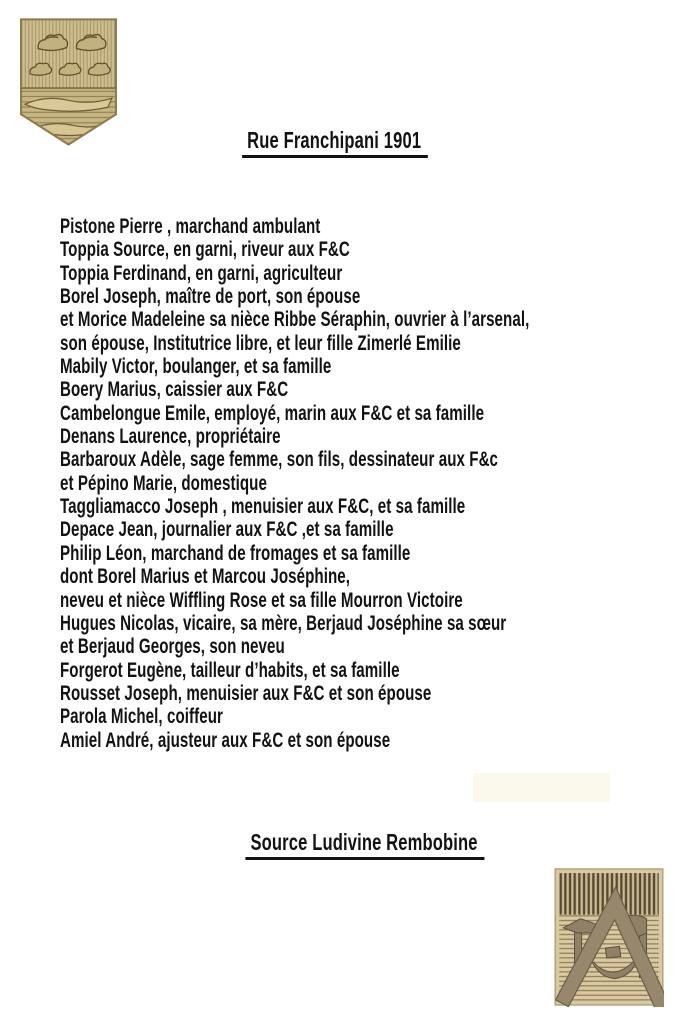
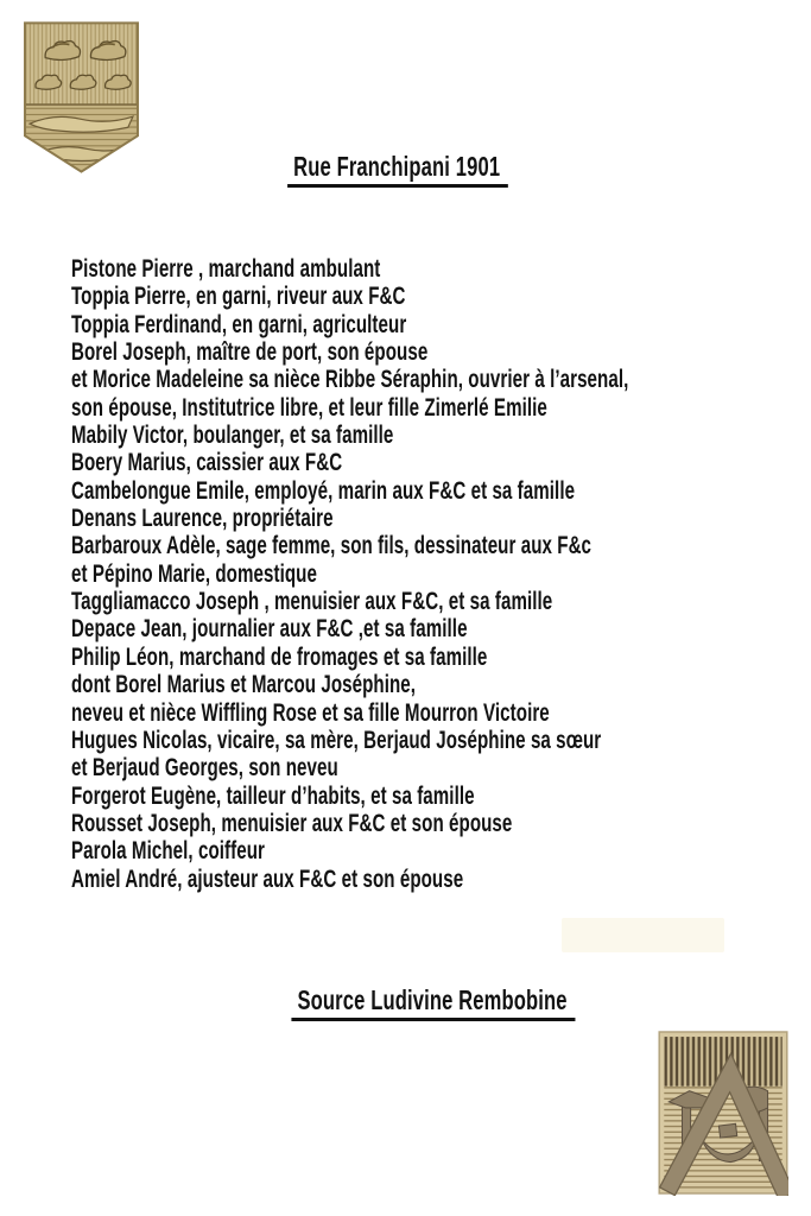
  Rue Franchipani 1901
  Pistone Pierre , marchand ambulant
- Toppia Source, en garni, riveur aux F&C
+ Toppia Pierre, en garni, riveur aux F&C
  Toppia Ferdinand, en garni, agriculteur
  Borel Joseph, maître de port, son épouse
  et Morice Madeleine sa nièce Ribbe Séraphin, ouvrier à l’arsenal,
  son épouse, Institutrice libre, et leur fille Zimerlé Emilie
  Mabily Victor, boulanger, et sa famille
  Boery Marius, caissier aux F&C
  Cambelongue Emile, employé, marin aux F&C et sa famille
  Denans Laurence, propriétaire
  Barbaroux Adèle, sage femme, son fils, dessinateur aux F&c
  et Pépino Marie, domestique
  Taggliamacco Joseph , menuisier aux F&C, et sa famille
  Depace Jean, journalier aux F&C ,et sa famille
  Philip Léon, marchand de fromages et sa famille
  dont Borel Marius et Marcou Joséphine,
  neveu et nièce Wiffling Rose et sa fille Mourron Victoire
  Hugues Nicolas, vicaire, sa mère, Berjaud Joséphine sa sœur
  et Berjaud Georges, son neveu
  Forgerot Eugène, tailleur d’habits, et sa famille
  Rousset Joseph, menuisier aux F&C et son épouse
  Parola Michel, coiffeur
  Amiel André, ajusteur aux F&C et son épouse
  Source Ludivine Rembobine
